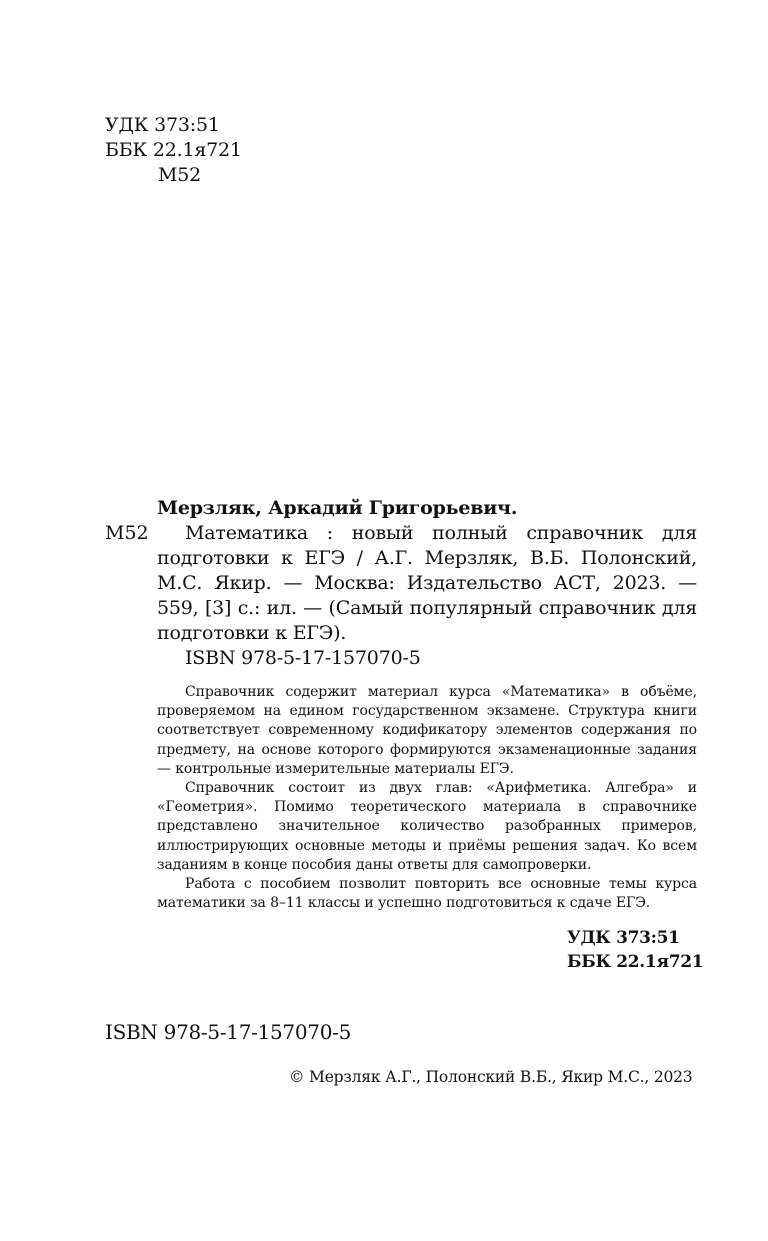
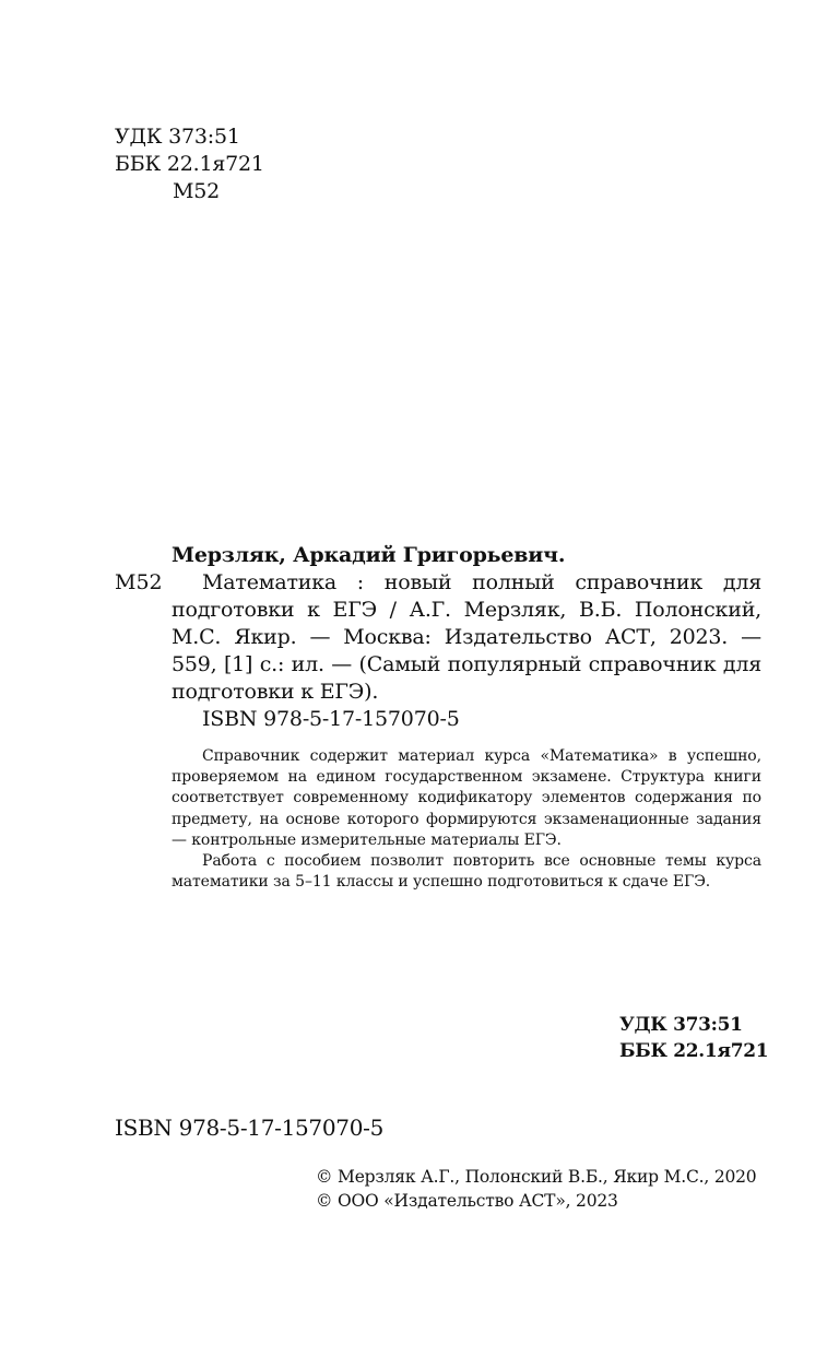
  УДК 373:51
  ББК 22.1я721
  М52
  М52
  Мерзляк, Аркадий Григорьевич.
- Математика : новый полный справочник для подготовки к ЕГЭ / А.Г. Мерзляк, В.Б. Полонский, М.С. Якир. — Москва: Издательство АСТ, 2023. — 559, [3] с.: ил. — (Самый популярный справочник для подготовки к ЕГЭ).
+ Математика : новый полный справочник для подготовки к ЕГЭ / А.Г. Мерзляк, В.Б. Полонский, М.С. Якир. — Москва: Издательство АСТ, 2023. — 559, [1] с.: ил. — (Самый популярный справочник для подготовки к ЕГЭ).
  ISBN 978-5-17-157070-5
- Справочник содержит материал курса «Математика» в объёме, проверяемом на едином государственном экзамене. Структура книги соответствует современному кодификатору элементов содержания по предмету, на основе которого формируются экзаменационные задания — контрольные измерительные материалы ЕГЭ.
+ Справочник содержит материал курса «Математика» в успешно, проверяемом на едином государственном экзамене. Структура книги соответствует современному кодификатору элементов содержания по предмету, на основе которого формируются экзаменационные задания — контрольные измерительные материалы ЕГЭ.
- Справочник состоит из двух глав: «Арифметика. Алгебра» и «Геометрия». Помимо теоретического материала в справочнике представлено значительное количество разобранных примеров, иллюстрирующих основные методы и приёмы решения задач. Ко всем заданиям в конце пособия даны ответы для самопроверки.
- Работа с пособием позволит повторить все основные темы курса математики за 8–11 классы и успешно подготовиться к сдаче ЕГЭ.
+ Работа с пособием позволит повторить все основные темы курса математики за 5–11 классы и успешно подготовиться к сдаче ЕГЭ.
  УДК 373:51
  ББК 22.1я721
  ISBN 978-5-17-157070-5
- © Мерзляк А.Г., Полонский В.Б., Якир М.С., 2023
+ © Мерзляк А.Г., Полонский В.Б., Якир М.С., 2020
+ © ООО «Издательство АСТ», 2023
